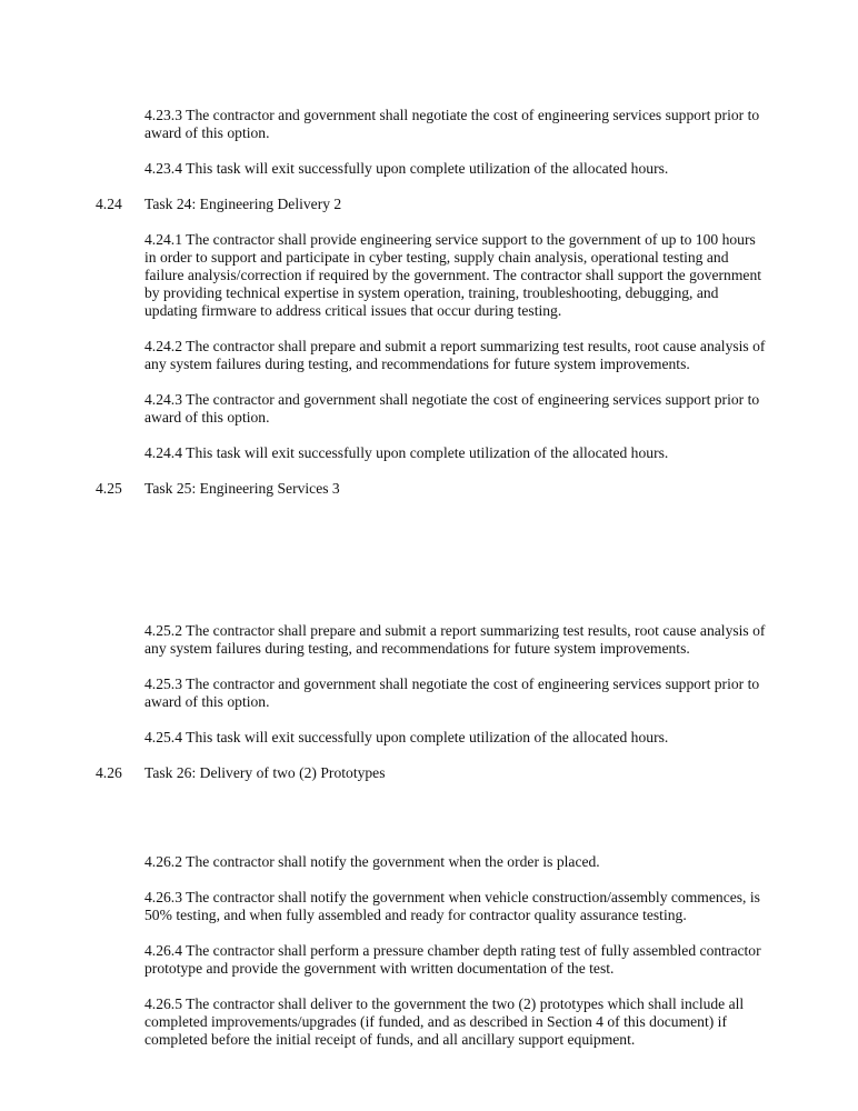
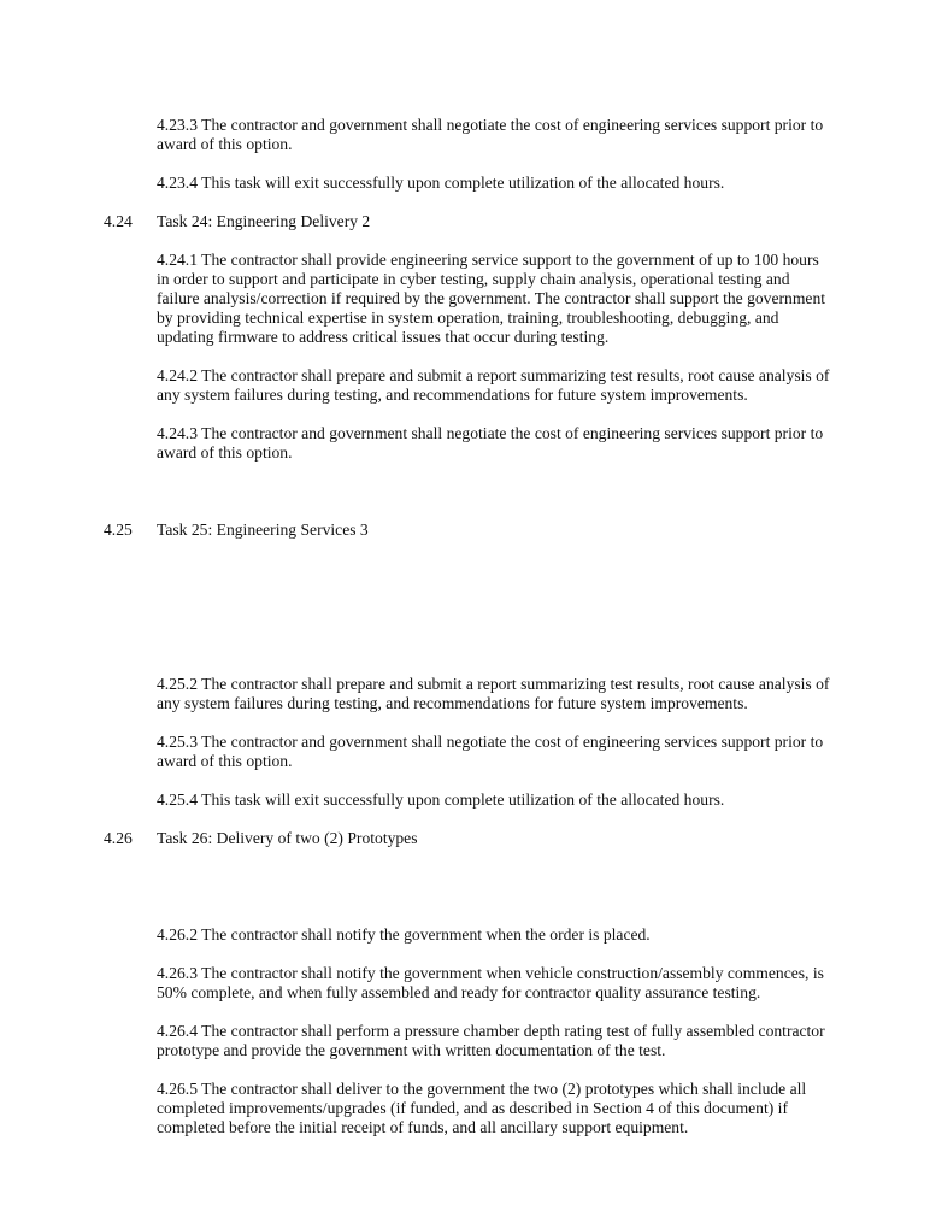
  4.23.3 The contractor and government shall negotiate the cost of engineering services support prior to award of this option.
  4.23.4 This task will exit successfully upon complete utilization of the allocated hours.
  4.24 Task 24: Engineering Delivery 2
  4.24.1 The contractor shall provide engineering service support to the government of up to 100 hours in order to support and participate in cyber testing, supply chain analysis, operational testing and failure analysis/correction if required by the government. The contractor shall support the government by providing technical expertise in system operation, training, troubleshooting, debugging, and updating firmware to address critical issues that occur during testing.
  4.24.2 The contractor shall prepare and submit a report summarizing test results, root cause analysis of any system failures during testing, and recommendations for future system improvements.
  4.24.3 The contractor and government shall negotiate the cost of engineering services support prior to award of this option.
- 4.24.4 This task will exit successfully upon complete utilization of the allocated hours.
  4.25 Task 25: Engineering Services 3
  4.25.2 The contractor shall prepare and submit a report summarizing test results, root cause analysis of any system failures during testing, and recommendations for future system improvements.
  4.25.3 The contractor and government shall negotiate the cost of engineering services support prior to award of this option.
  4.25.4 This task will exit successfully upon complete utilization of the allocated hours.
  4.26 Task 26: Delivery of two (2) Prototypes
  4.26.2 The contractor shall notify the government when the order is placed.
- 4.26.3 The contractor shall notify the government when vehicle construction/assembly commences, is 50% testing, and when fully assembled and ready for contractor quality assurance testing.
+ 4.26.3 The contractor shall notify the government when vehicle construction/assembly commences, is 50% complete, and when fully assembled and ready for contractor quality assurance testing.
  4.26.4 The contractor shall perform a pressure chamber depth rating test of fully assembled contractor prototype and provide the government with written documentation of the test.
  4.26.5 The contractor shall deliver to the government the two (2) prototypes which shall include all completed improvements/upgrades (if funded, and as described in Section 4 of this document) if completed before the initial receipt of funds, and all ancillary support equipment.
